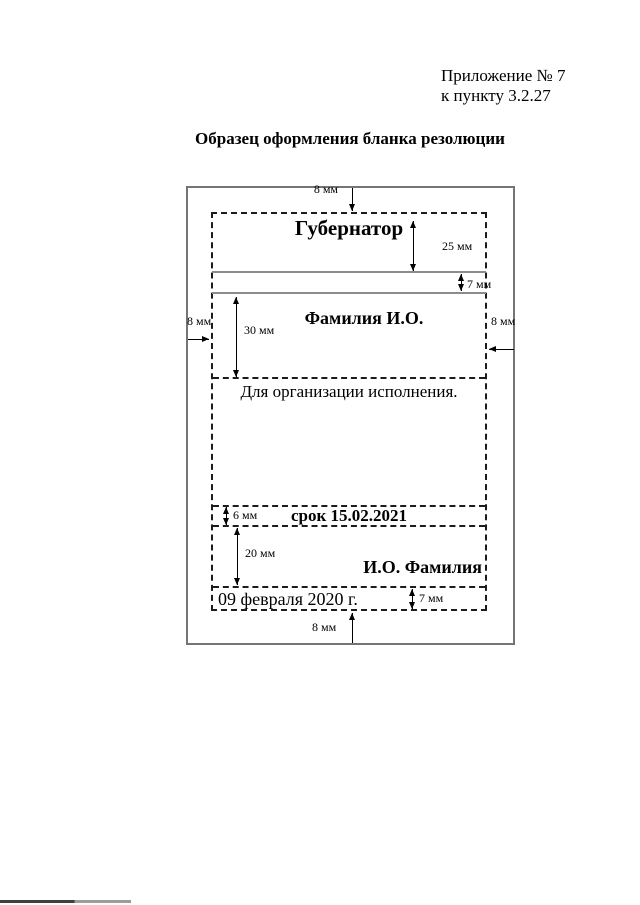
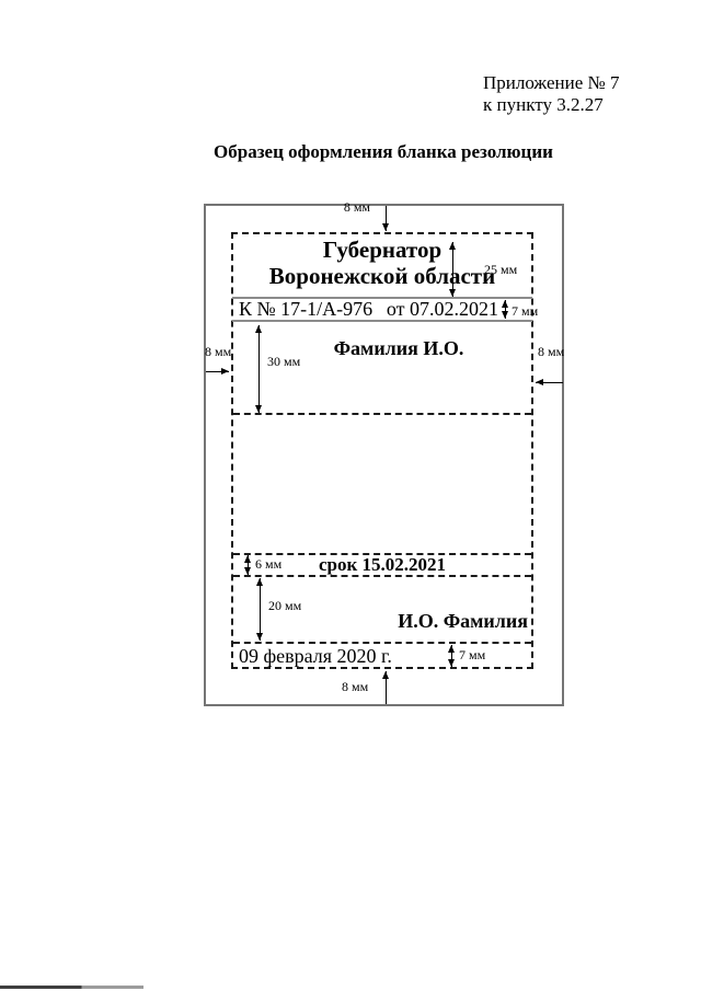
  Приложение № 7
  к пункту 3.2.27
  Образец оформления бланка резолюции
  Губернатор
+ Воронежской области
+ К № 17-1/А-976
+ от 07.02.2021
  Фамилия И.О.
- Для организации исполнения.
  срок 15.02.2021
  И.О. Фамилия
  09 февраля 2020 г.
  8 мм
  8 мм
  8 мм
  8 мм
  25 мм
  7 мм
  30 мм
  6 мм
  20 мм
  7 мм
